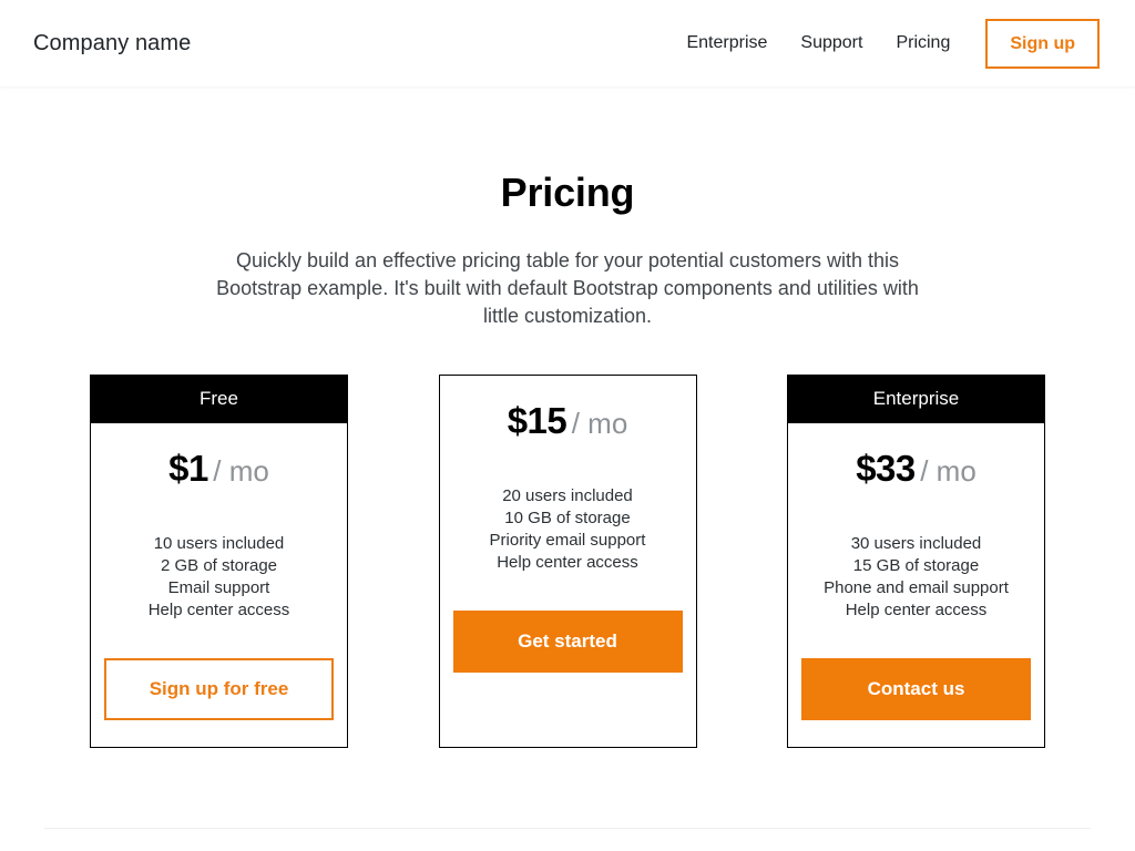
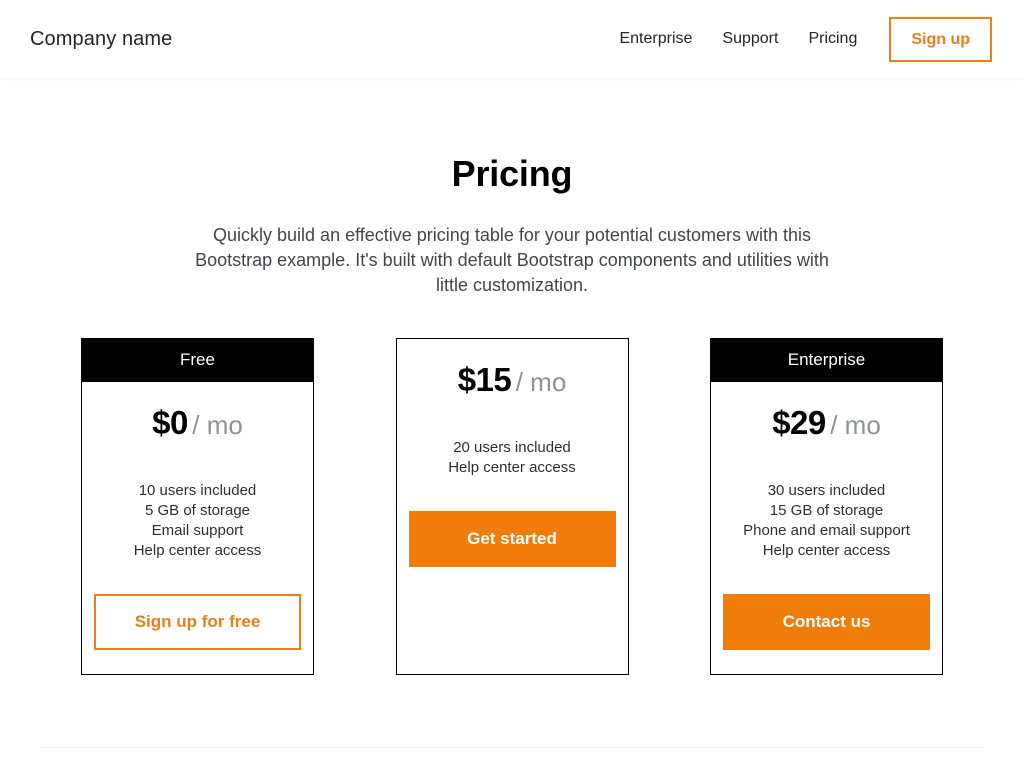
  Company name
  Enterprise
  Support
  Pricing
  Sign up
  Pricing
  Quickly build an effective pricing table for your potential customers with this Bootstrap example. It's built with default Bootstrap components and utilities with little customization.
  Free
- $1 / mo
+ $0 / mo
  10 users included
- 2 GB of storage
+ 5 GB of storage
  Email support
  Help center access
  Sign up for free
  $15 / mo
  20 users included
- 10 GB of storage
- Priority email support
  Help center access
  Get started
  Enterprise
- $33 / mo
+ $29 / mo
  30 users included
  15 GB of storage
  Phone and email support
  Help center access
  Contact us
